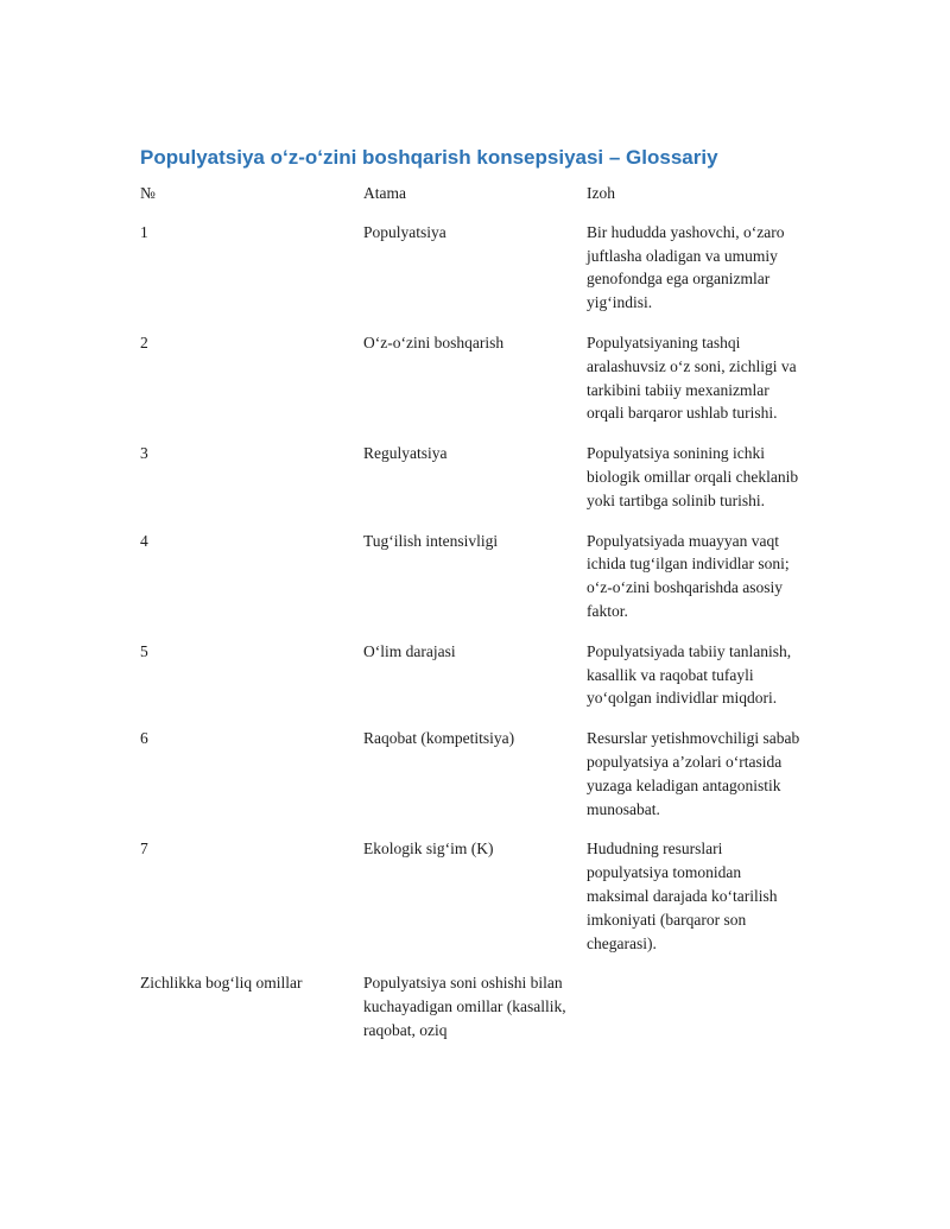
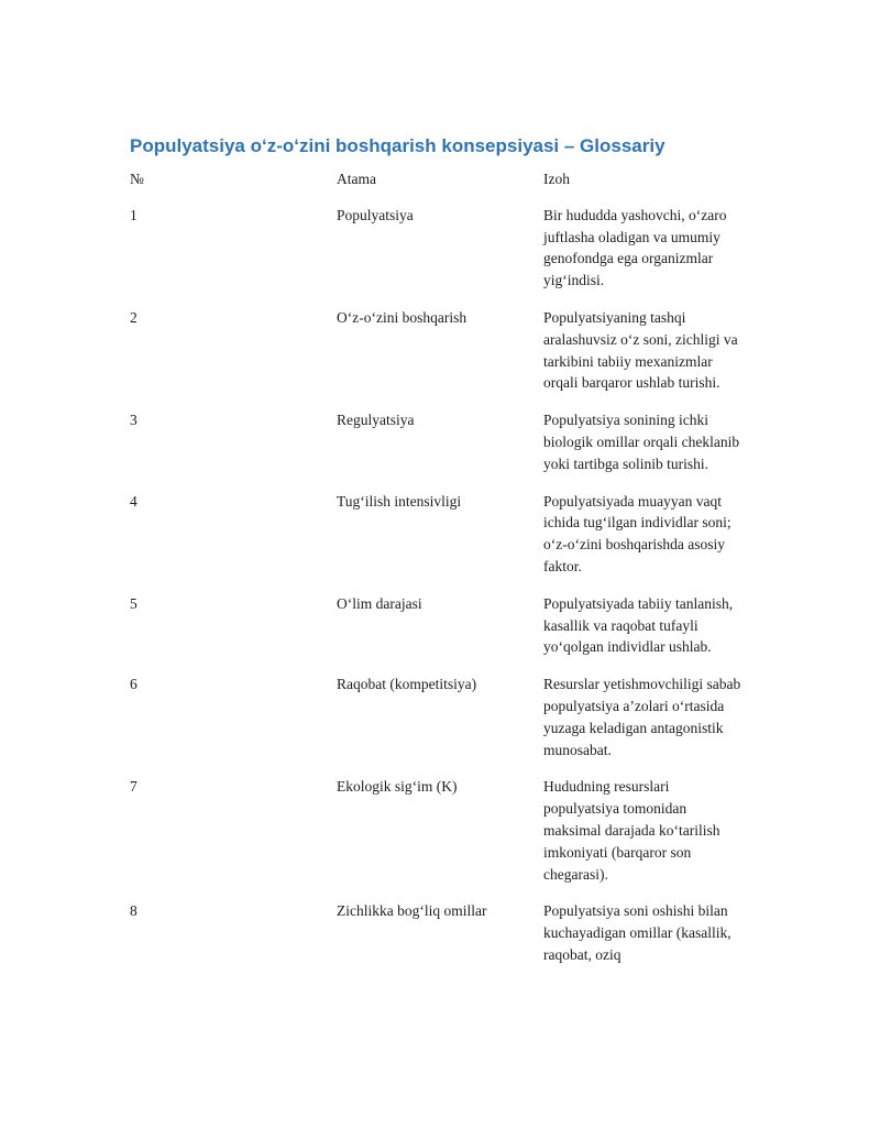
  Populyatsiya o‘z-o‘zini boshqarish konsepsiyasi – Glossariy
  №
  Atama
  Izoh
  1
  Populyatsiya
  Bir hududda yashovchi, o‘zaro juftlasha oladigan va umumiy genofondga ega organizmlar yig‘indisi.
  2
  O‘z-o‘zini boshqarish
  Populyatsiyaning tashqi aralashuvsiz o‘z soni, zichligi va tarkibini tabiiy mexanizmlar orqali barqaror ushlab turishi.
  3
  Regulyatsiya
  Populyatsiya sonining ichki biologik omillar orqali cheklanib yoki tartibga solinib turishi.
  4
  Tug‘ilish intensivligi
  Populyatsiyada muayyan vaqt ichida tug‘ilgan individlar soni; o‘z-o‘zini boshqarishda asosiy faktor.
  5
  O‘lim darajasi
- Populyatsiyada tabiiy tanlanish, kasallik va raqobat tufayli yo‘qolgan individlar miqdori.
+ Populyatsiyada tabiiy tanlanish, kasallik va raqobat tufayli yo‘qolgan individlar ushlab.
  6
  Raqobat (kompetitsiya)
  Resurslar yetishmovchiligi sabab populyatsiya a’zolari o‘rtasida yuzaga keladigan antagonistik munosabat.
  7
  Ekologik sig‘im (K)
  Hududning resurslari populyatsiya tomonidan maksimal darajada ko‘tarilish imkoniyati (barqaror son chegarasi).
+ 8
  Zichlikka bog‘liq omillar
  Populyatsiya soni oshishi bilan kuchayadigan omillar (kasallik, raqobat, oziq
